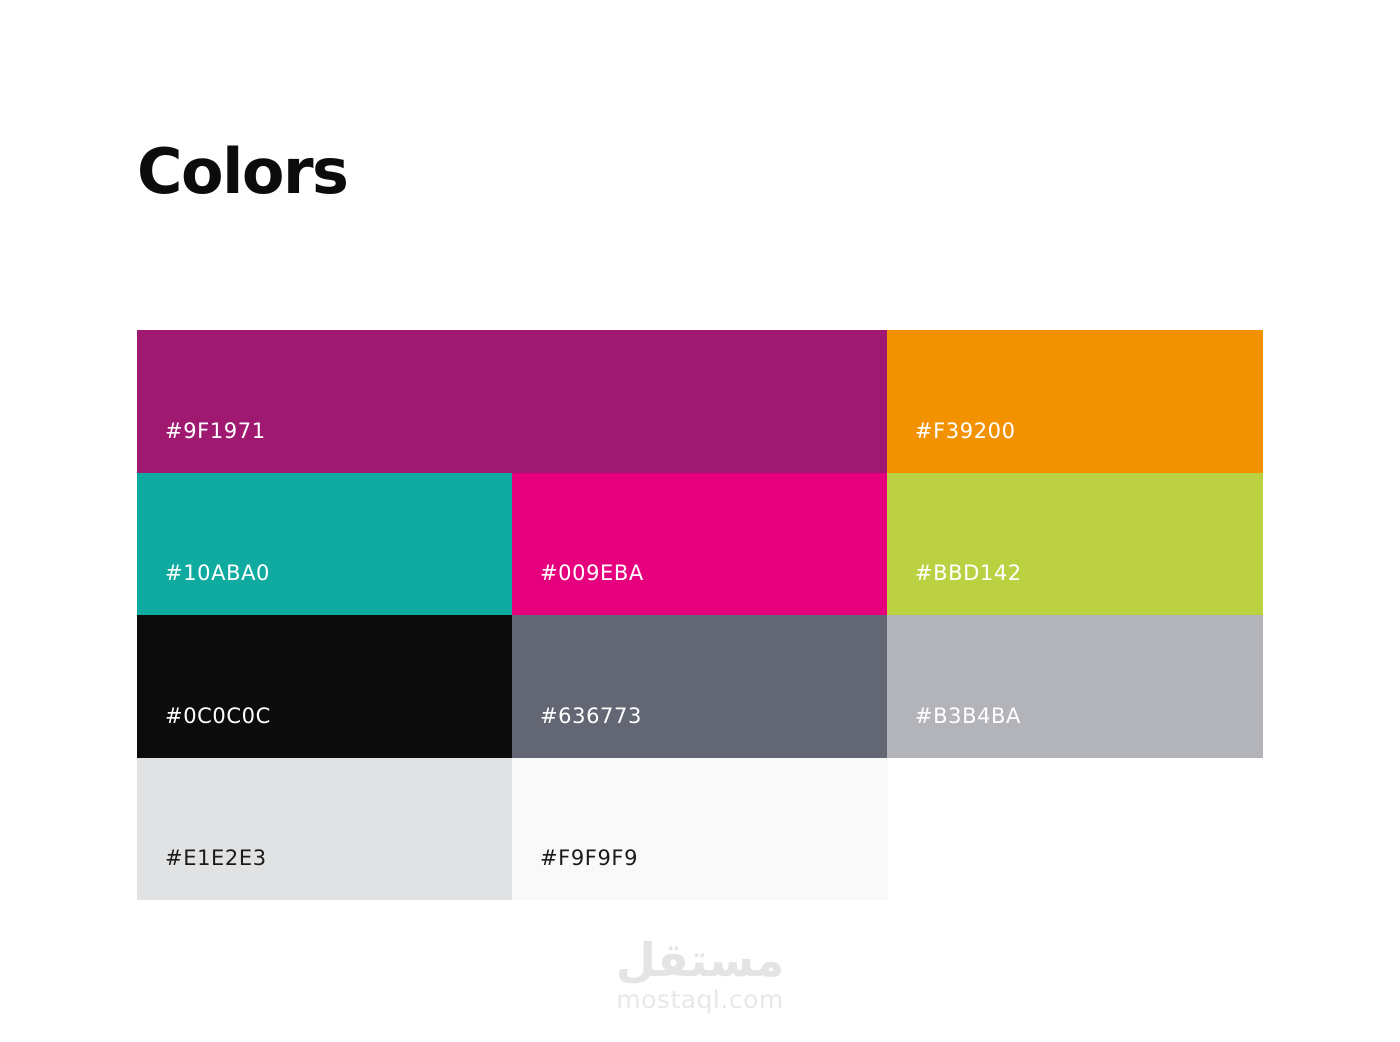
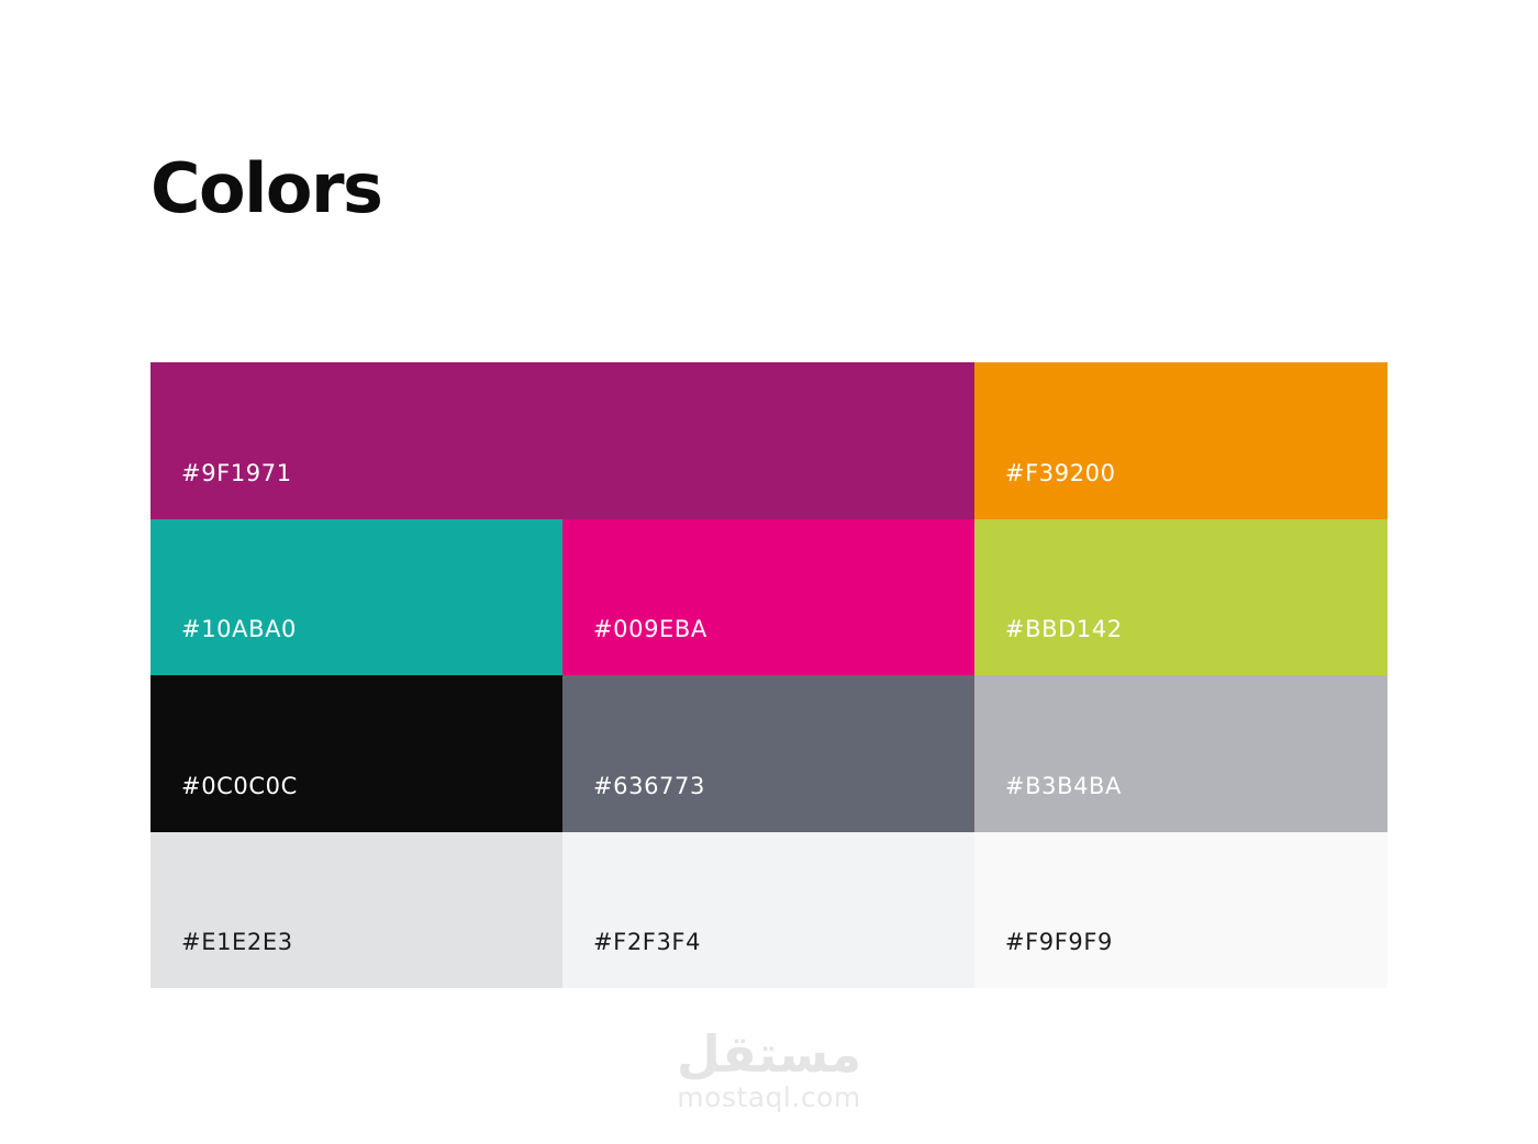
  Colors
  #9F1971
  #F39200
  #10ABA0
  #009EBA
  #BBD142
  #0C0C0C
  #636773
  #B3B4BA
  #E1E2E3
+ #F2F3F4
  #F9F9F9
  مستقل
